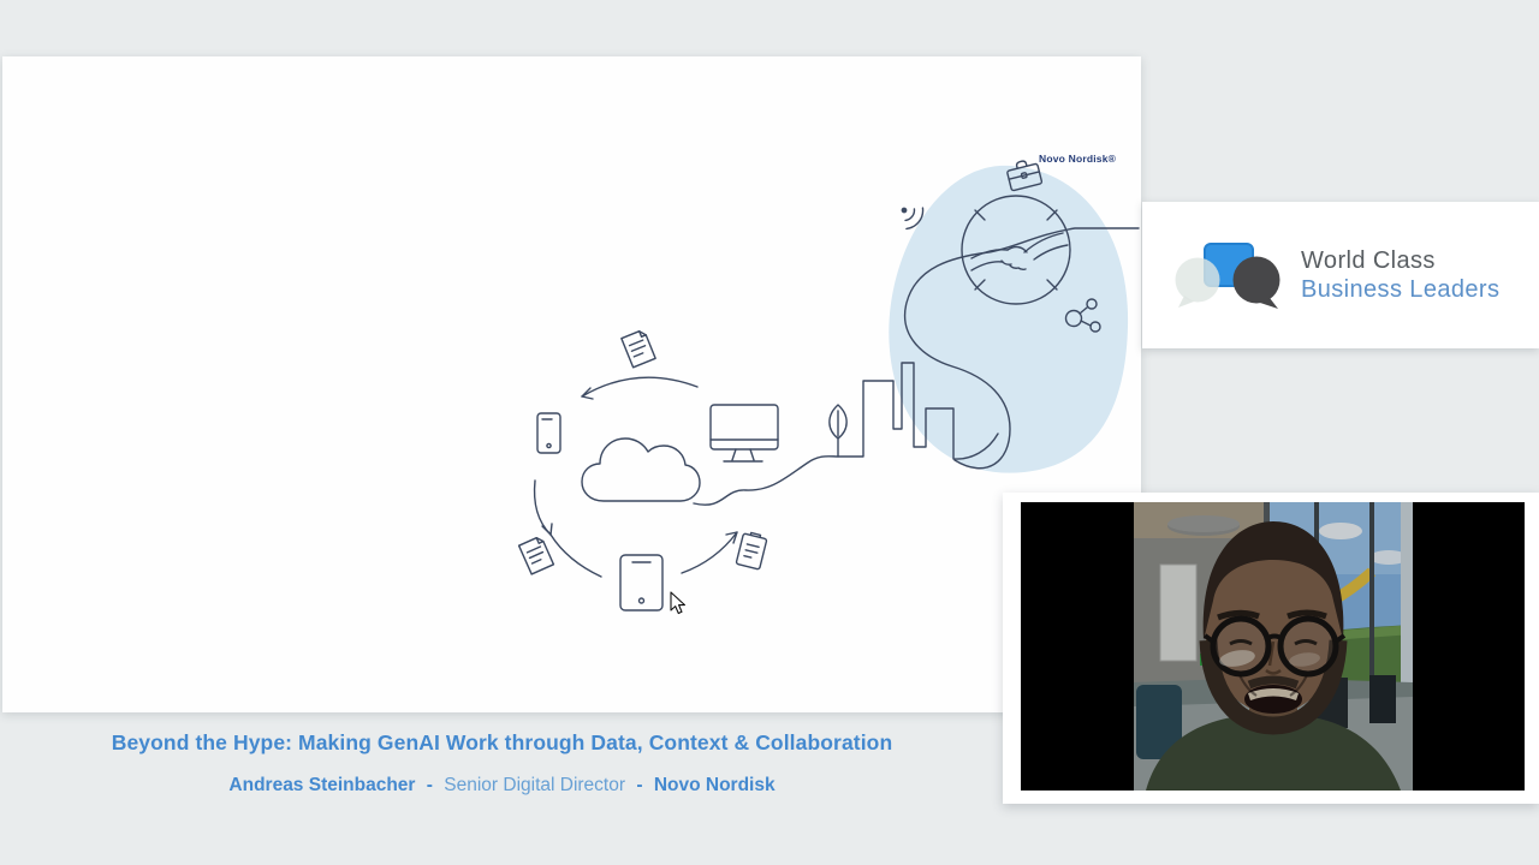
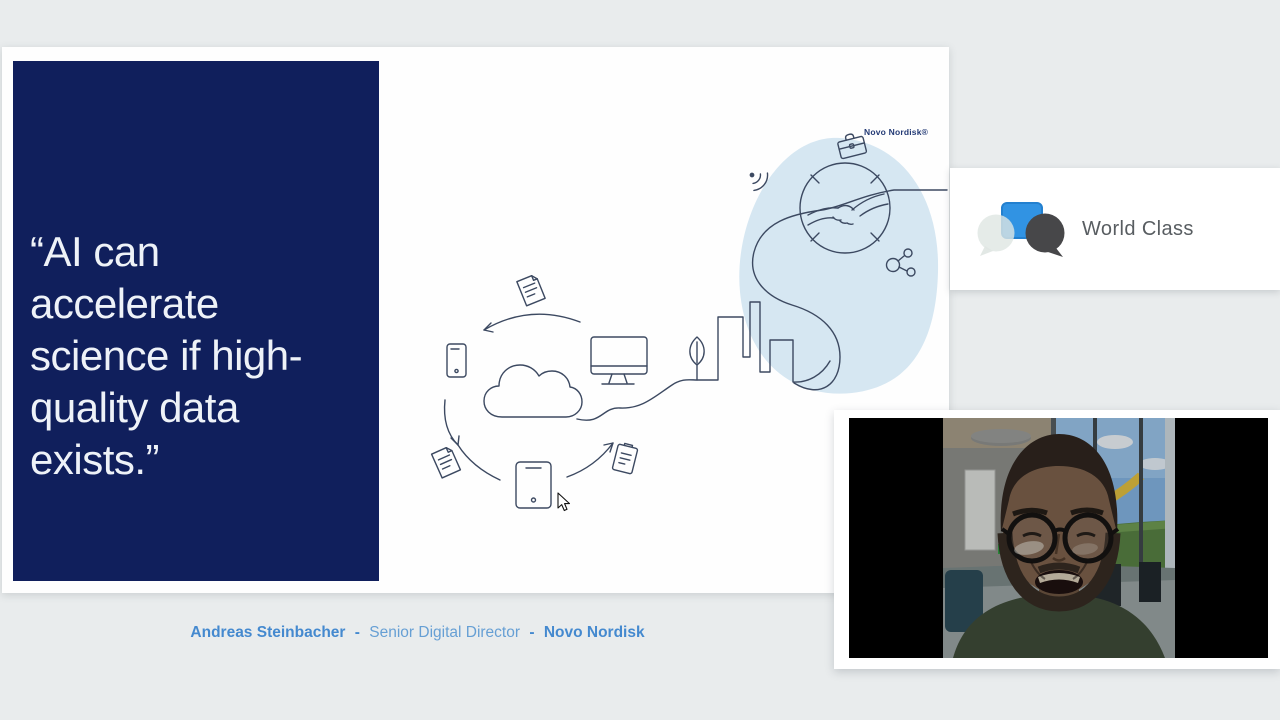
+ “AI can
+ accelerate
+ science if high-
+ quality data
+ exists.”
  Novo Nordisk®
  World Class
- Business Leaders
- Beyond the Hype: Making GenAI Work through Data, Context & Collaboration
  Andreas Steinbacher - Senior Digital Director - Novo Nordisk
